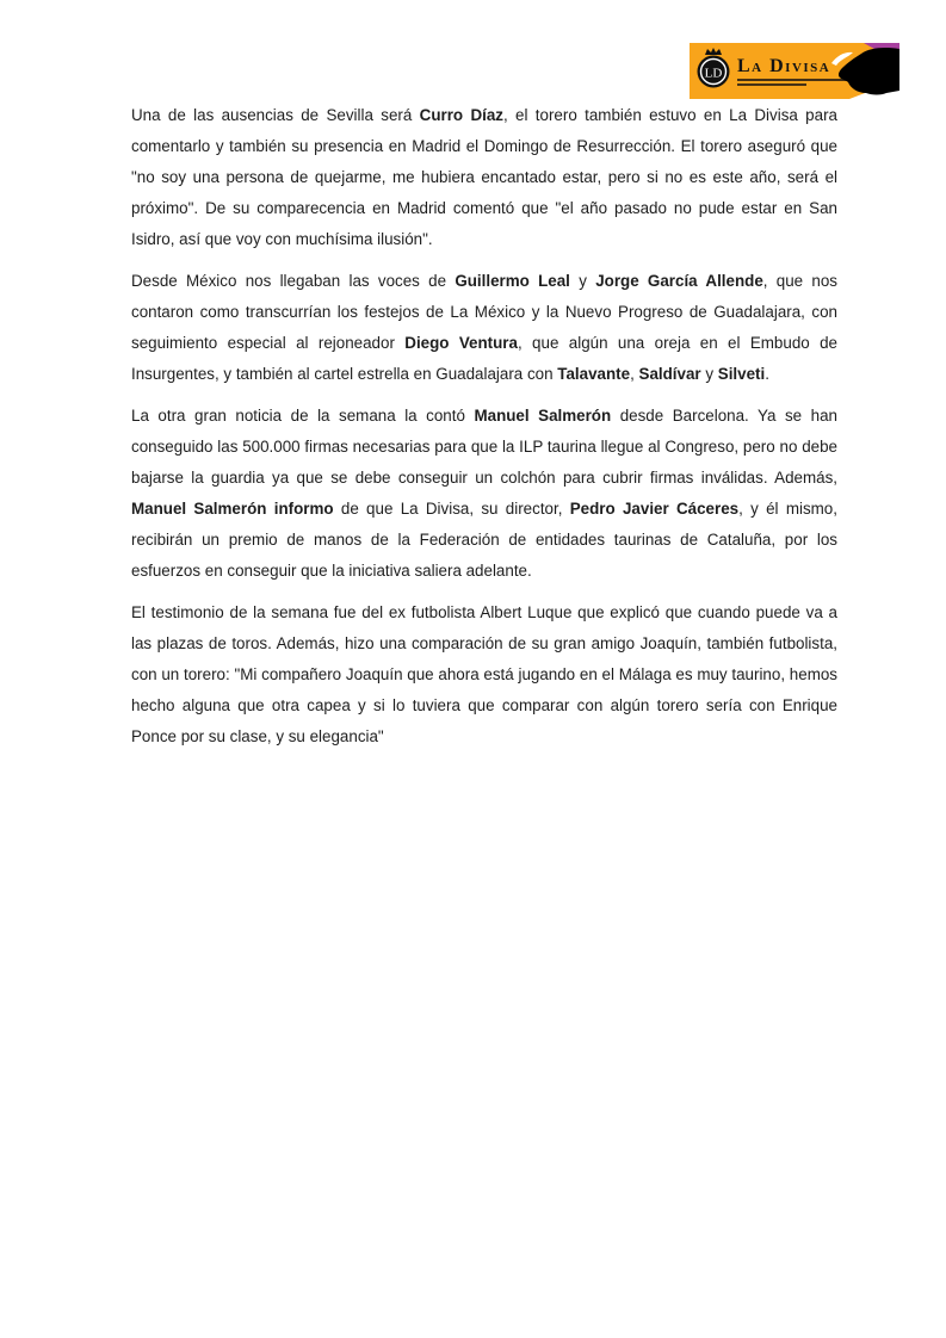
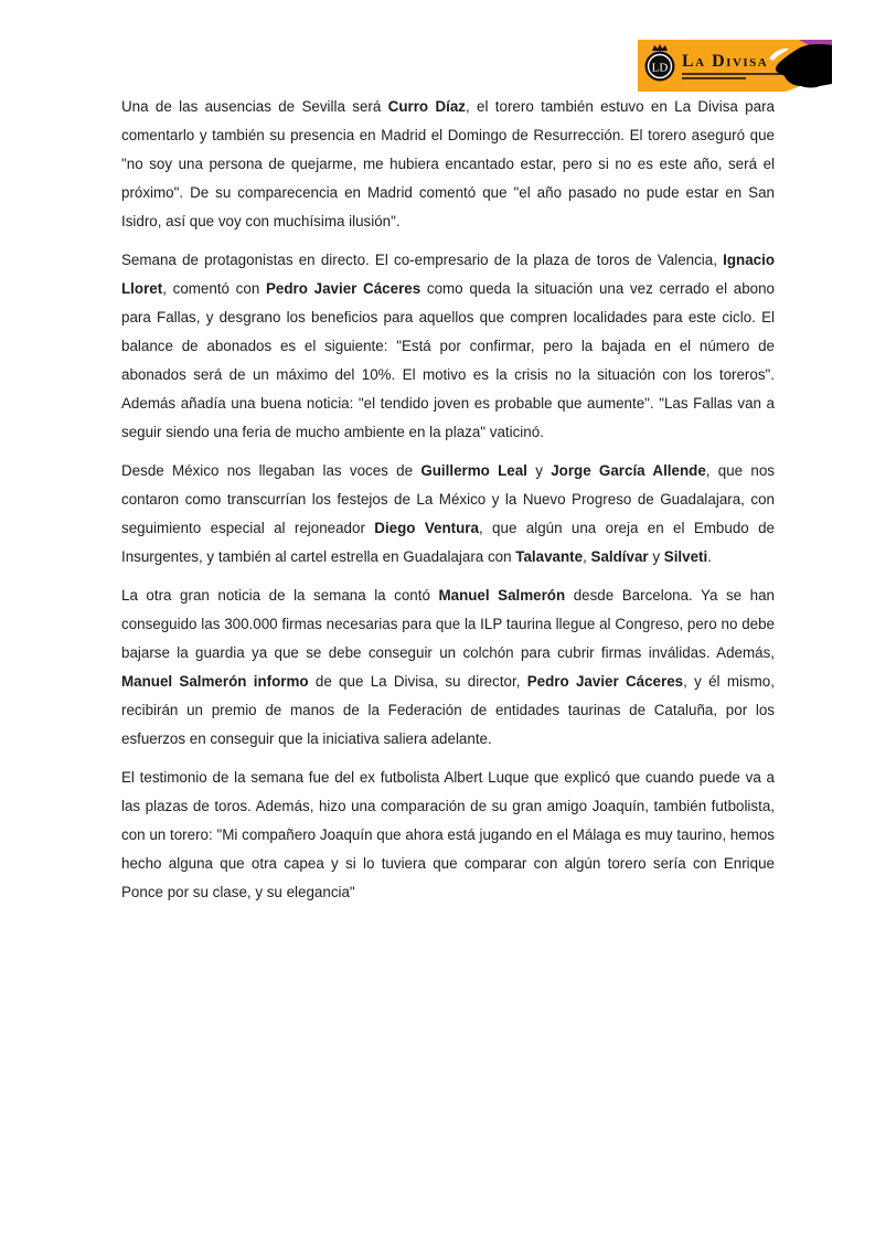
  LD
  La Divisa
  Una de las ausencias de Sevilla será Curro Díaz, el torero también estuvo en La Divisa para comentarlo y también su presencia en Madrid el Domingo de Resurrección. El torero aseguró que "no soy una persona de quejarme, me hubiera encantado estar, pero si no es este año, será el próximo". De su comparecencia en Madrid comentó que "el año pasado no pude estar en San Isidro, así que voy con muchísima ilusión".
+ Semana de protagonistas en directo. El co-empresario de la plaza de toros de Valencia, Ignacio Lloret, comentó con Pedro Javier Cáceres como queda la situación una vez cerrado el abono para Fallas, y desgrano los beneficios para aquellos que compren localidades para este ciclo. El balance de abonados es el siguiente: "Está por confirmar, pero la bajada en el número de abonados será de un máximo del 10%. El motivo es la crisis no la situación con los toreros". Además añadía una buena noticia: "el tendido joven es probable que aumente". "Las Fallas van a seguir siendo una feria de mucho ambiente en la plaza" vaticinó.
  Desde México nos llegaban las voces de Guillermo Leal y Jorge García Allende, que nos contaron como transcurrían los festejos de La México y la Nuevo Progreso de Guadalajara, con seguimiento especial al rejoneador Diego Ventura, que algún una oreja en el Embudo de Insurgentes, y también al cartel estrella en Guadalajara con Talavante, Saldívar y Silveti.
- La otra gran noticia de la semana la contó Manuel Salmerón desde Barcelona. Ya se han conseguido las 500.000 firmas necesarias para que la ILP taurina llegue al Congreso, pero no debe bajarse la guardia ya que se debe conseguir un colchón para cubrir firmas inválidas. Además, Manuel Salmerón informo de que La Divisa, su director, Pedro Javier Cáceres, y él mismo, recibirán un premio de manos de la Federación de entidades taurinas de Cataluña, por los esfuerzos en conseguir que la iniciativa saliera adelante.
+ La otra gran noticia de la semana la contó Manuel Salmerón desde Barcelona. Ya se han conseguido las 300.000 firmas necesarias para que la ILP taurina llegue al Congreso, pero no debe bajarse la guardia ya que se debe conseguir un colchón para cubrir firmas inválidas. Además, Manuel Salmerón informo de que La Divisa, su director, Pedro Javier Cáceres, y él mismo, recibirán un premio de manos de la Federación de entidades taurinas de Cataluña, por los esfuerzos en conseguir que la iniciativa saliera adelante.
  El testimonio de la semana fue del ex futbolista Albert Luque que explicó que cuando puede va a las plazas de toros. Además, hizo una comparación de su gran amigo Joaquín, también futbolista, con un torero: "Mi compañero Joaquín que ahora está jugando en el Málaga es muy taurino, hemos hecho alguna que otra capea y si lo tuviera que comparar con algún torero sería con Enrique Ponce por su clase, y su elegancia"
